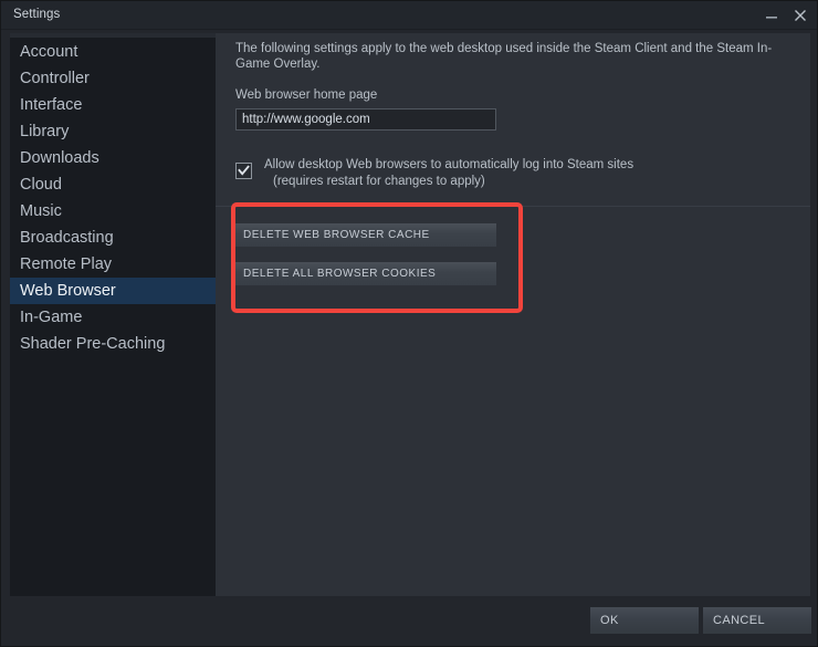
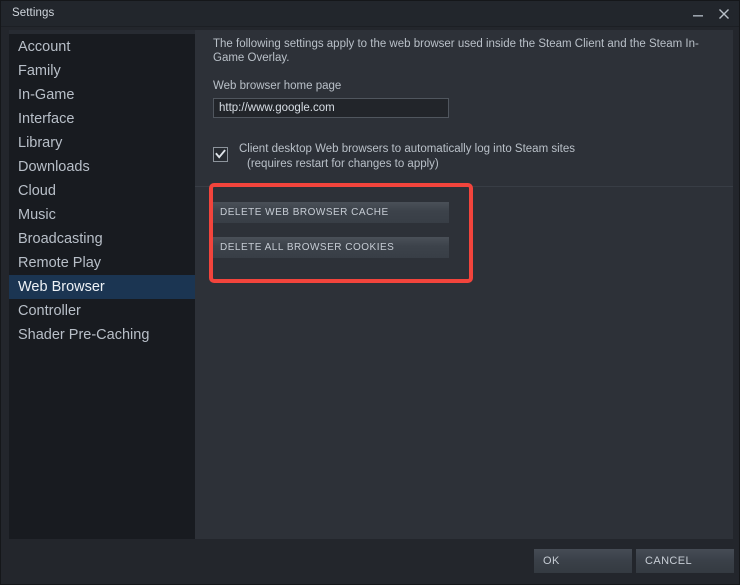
  Settings
  Account
+ Family
- Controller
+ In-Game
  Interface
  Library
  Downloads
  Cloud
  Music
  Broadcasting
  Remote Play
  Web Browser
- In-Game
+ Controller
  Shader Pre-Caching
- The following settings apply to the web desktop used inside the Steam Client and the Steam In-Game Overlay.
+ The following settings apply to the web browser used inside the Steam Client and the Steam In-Game Overlay.
  Web browser home page
  http://www.google.com
- Allow desktop Web browsers to automatically log into Steam sites
+ Client desktop Web browsers to automatically log into Steam sites
  (requires restart for changes to apply)
  DELETE WEB BROWSER CACHE
  DELETE ALL BROWSER COOKIES
  OK
  CANCEL
